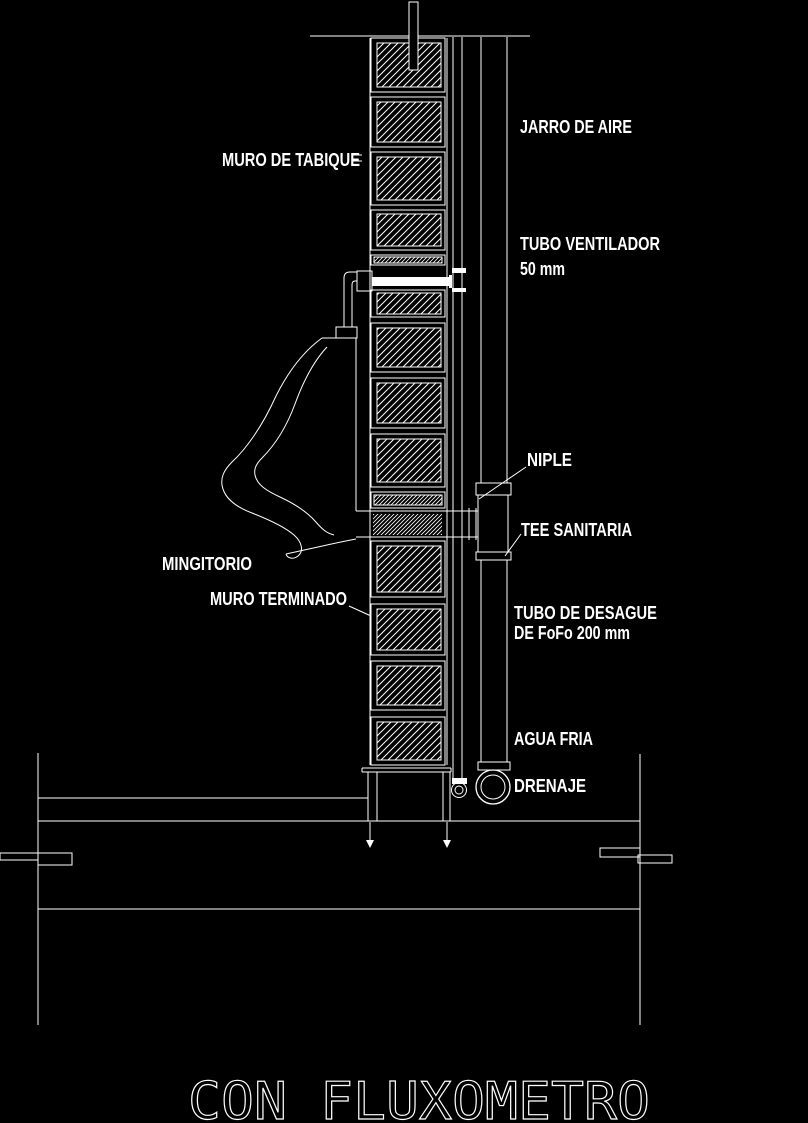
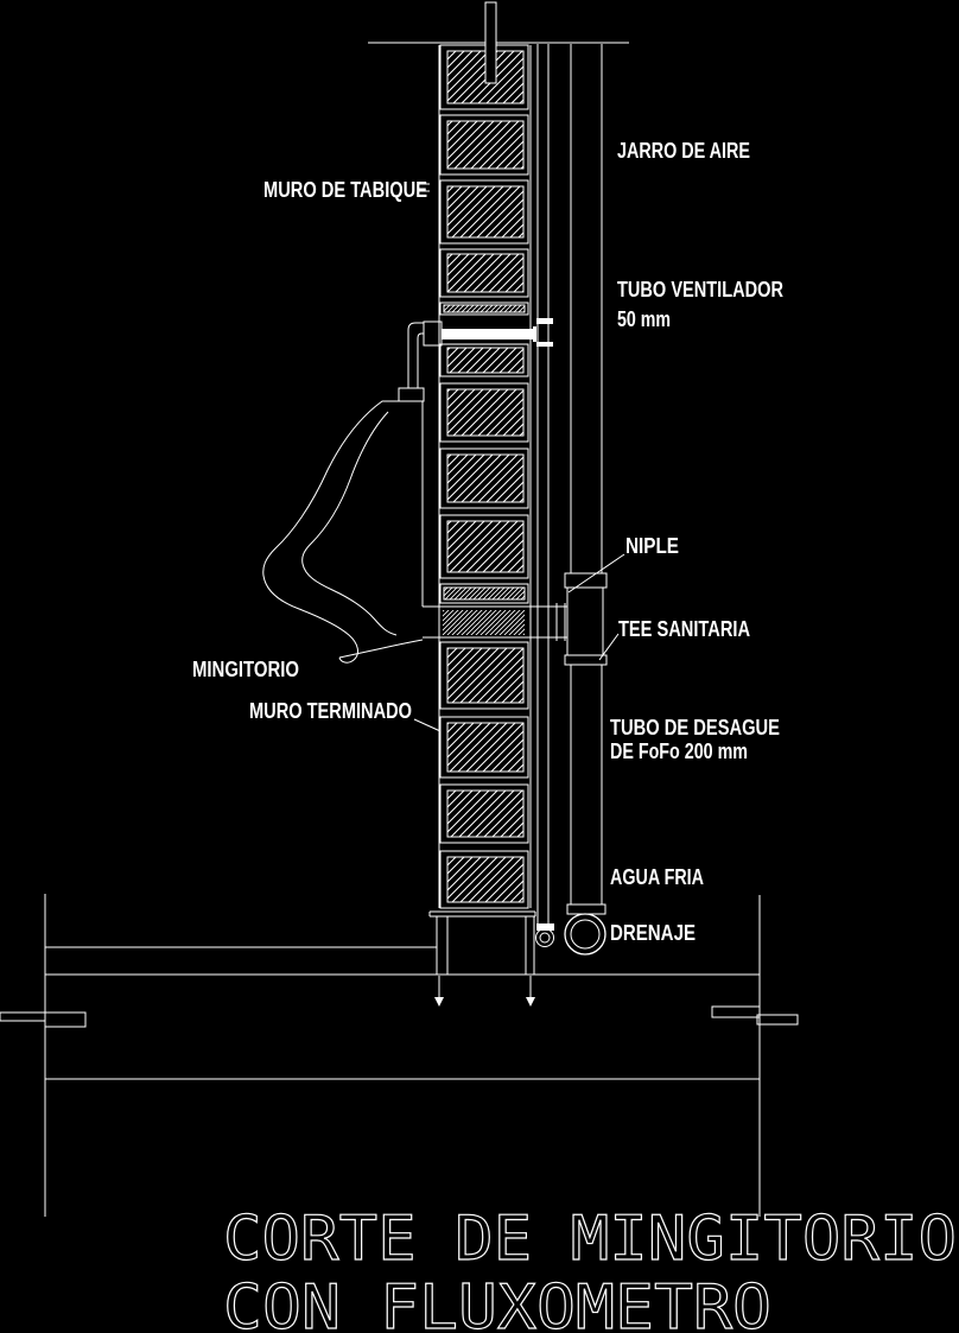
  MURO DE TABIQUE
  JARRO DE AIRE
  TUBO VENTILADOR
  50 mm
  NIPLE
  TEE SANITARIA
  MINGITORIO
  MURO TERMINADO
  TUBO DE DESAGUE
  DE FoFo 200 mm
  AGUA FRIA
  DRENAJE
+ CORTE DE MINGITORIO
  CON FLUXOMETRO
